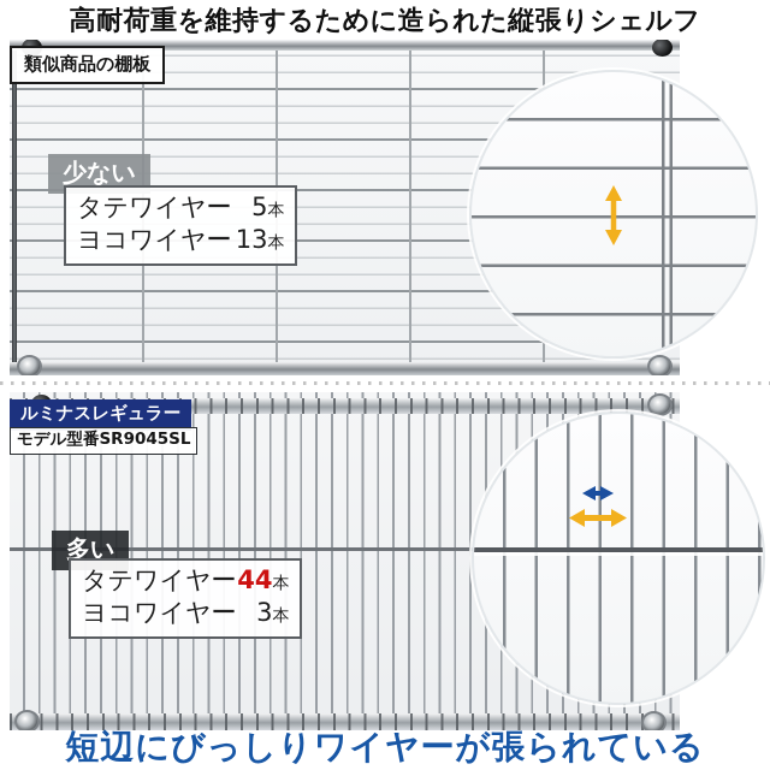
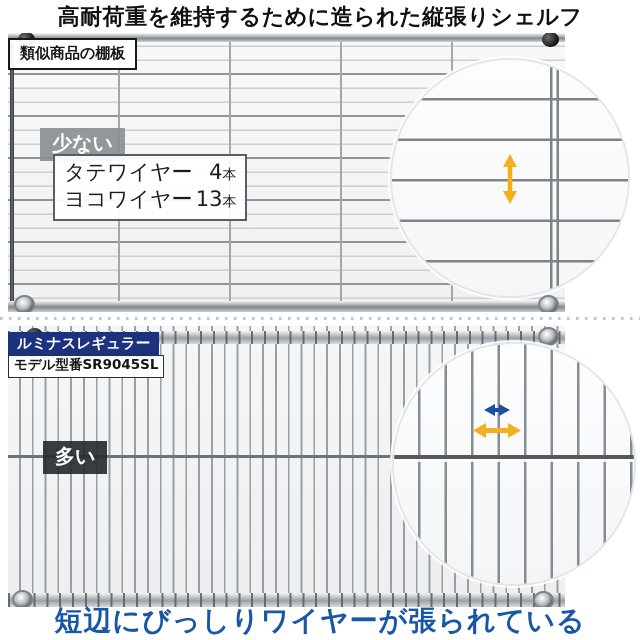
  高耐荷重を維持するために造られた縦張りシェルフ
  類似商品の棚板
  少ない
- タテワイヤー 5本
+ タテワイヤー 4本
  ヨコワイヤー 13本
  ルミナスレギュラー
  モデル型番SR9045SL
  多い
- タテワイヤー44本
- ヨコワイヤー 3本
  短辺にびっしりワイヤーが張られている
